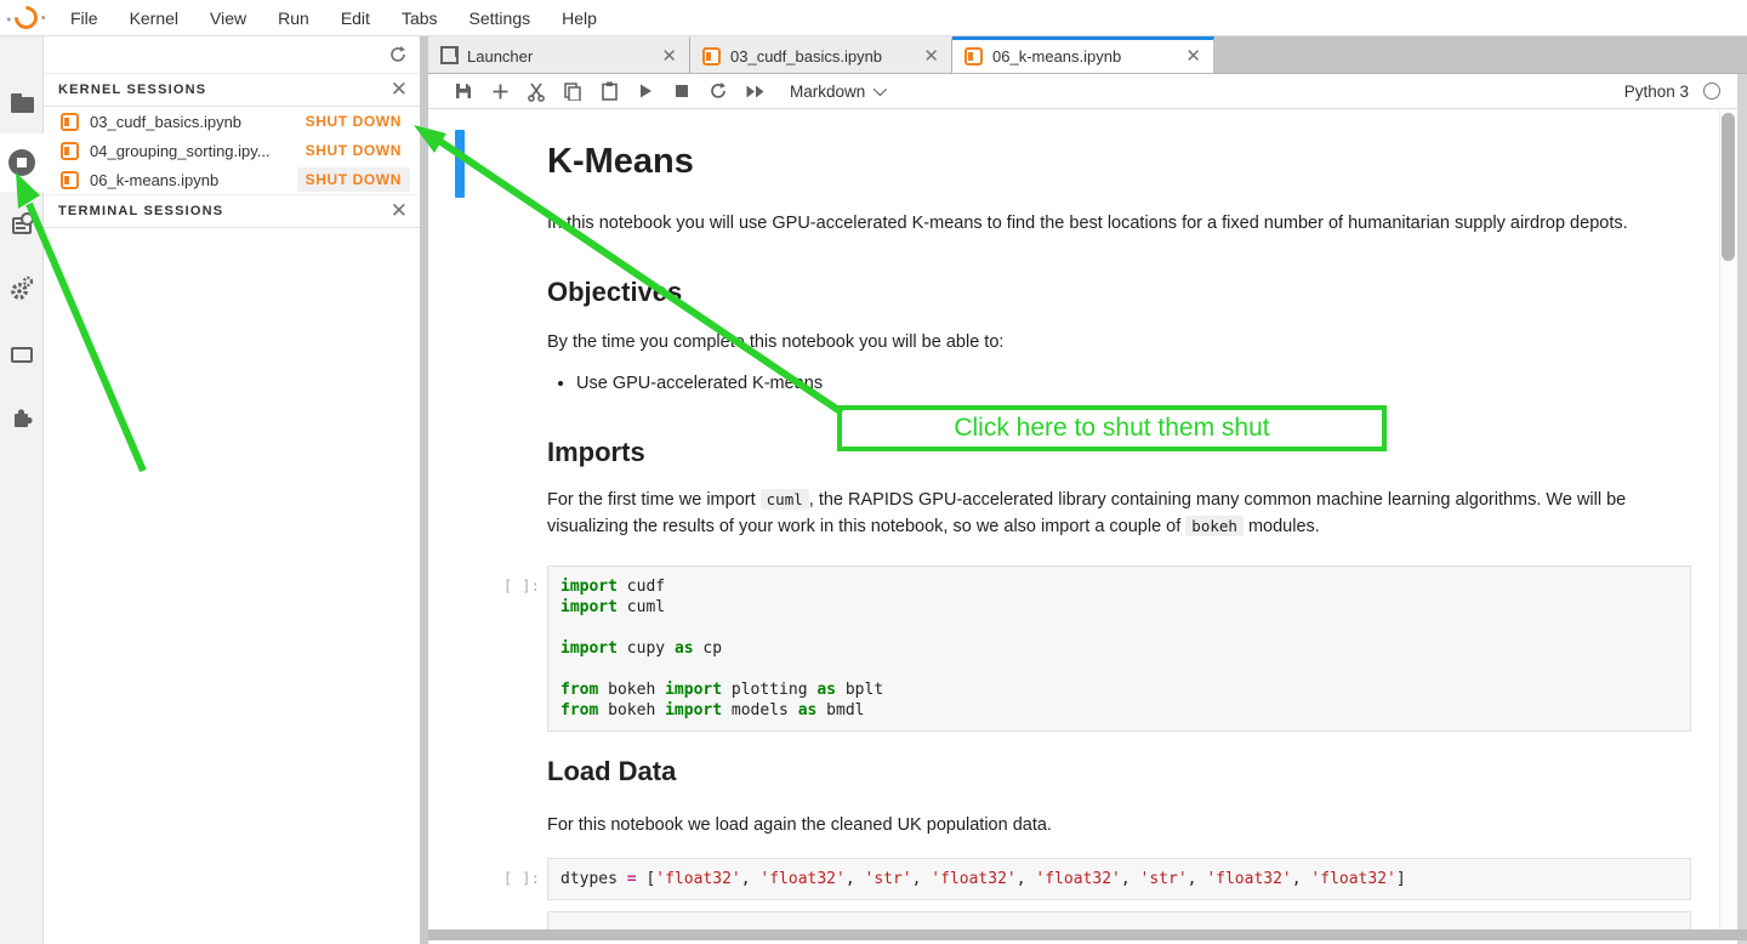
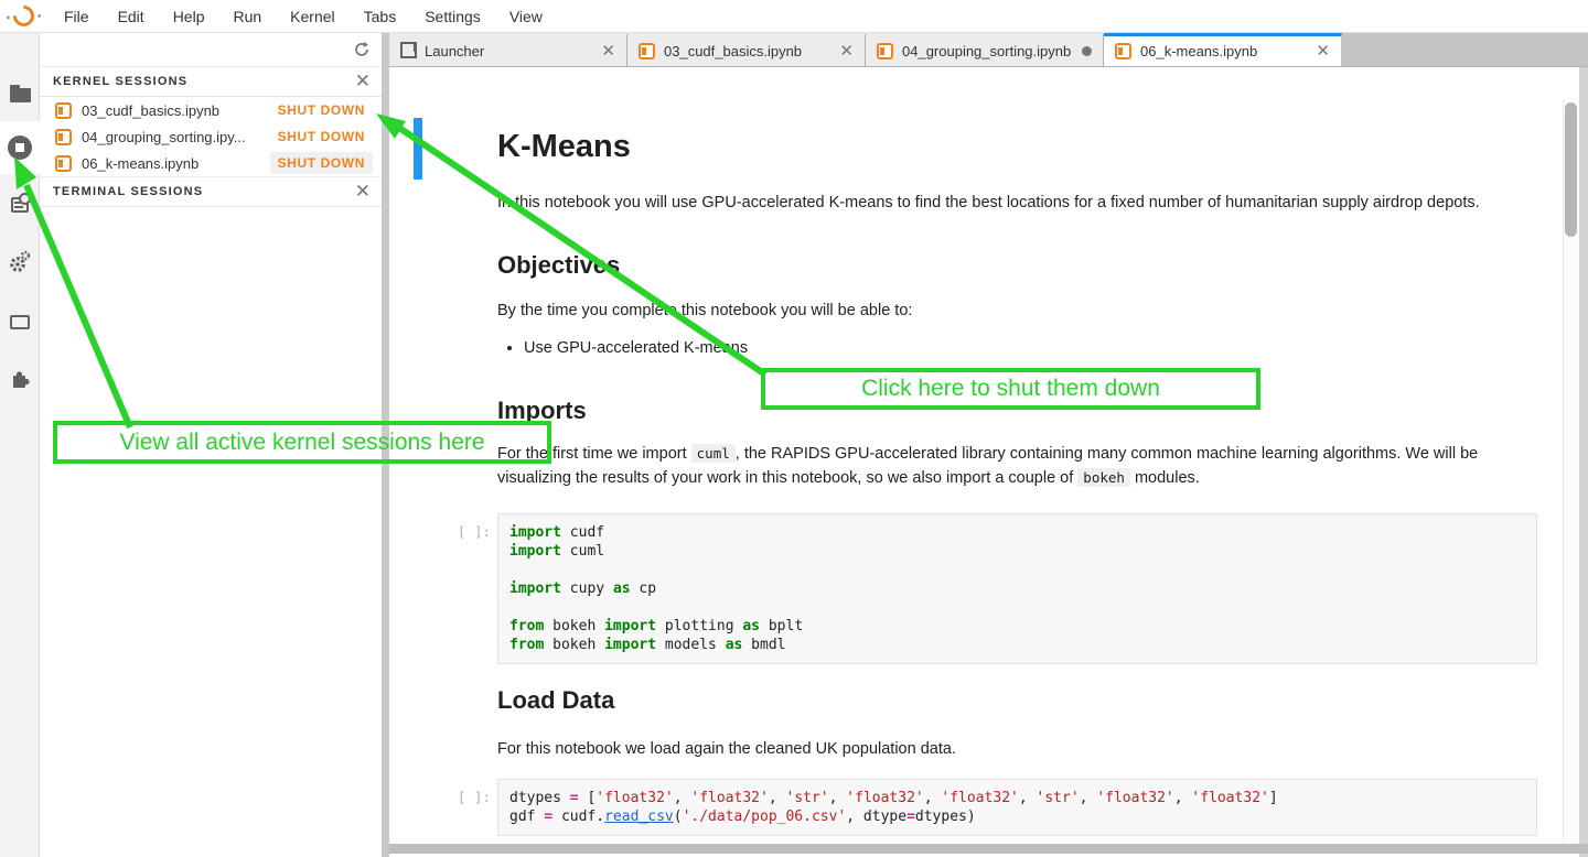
  File
- Kernel
+ Edit
- View
+ Help
  Run
- Edit
+ Kernel
  Tabs
  Settings
- Help
+ View
  KERNEL SESSIONS
  ✕
  03_cudf_basics.ipynb
  SHUT DOWN
  04_grouping_sorting.ipy...
  SHUT DOWN
  06_k-means.ipynb
  SHUT DOWN
  TERMINAL SESSIONS
  ✕
  Launcher
  ✕
  03_cudf_basics.ipynb
  ✕
+ 04_grouping_sorting.ipynb
  06_k-means.ipynb
  ✕
- Markdown
- Python 3
  K-Means
  I this notebook you will use GPU-accelerated K-means to find the best locations for a fixed number of humanitarian supply airdrop depots.
  Objectivs
  By the time you comple this notebook you will be able to:
  Use GPU-accelerated K-mens
  Imports
  For the first time we import cuml , the RAPIDS GPU-accelerated library containing many common machine learning algorithms. We will be visualizing the results of your work in this notebook, so we also import a couple of bokeh modules.
  [ ]:
  import cudf
  import cuml
  import cupy as cp
  from bokeh import plotting as bplt
  from bokeh import models as bmdl
  Load Data
  For this notebook we load again the cleaned UK population data.
  [ ]:
  dtypes = ['float32', 'float32', 'str', 'float32', 'float32', 'str', 'float32', 'float32']
+ gdf = cudf.read_csv('./data/pop_06.csv', dtype=dtypes)
+ View all active kernel sessions here
- Click here to shut them shut
+ Click here to shut them down
